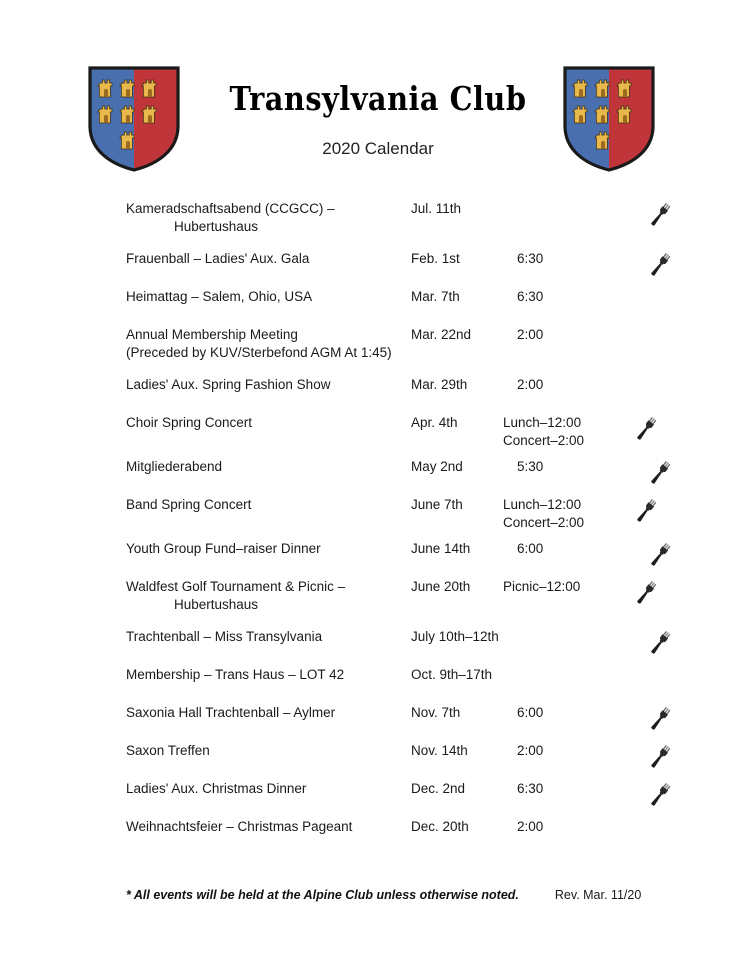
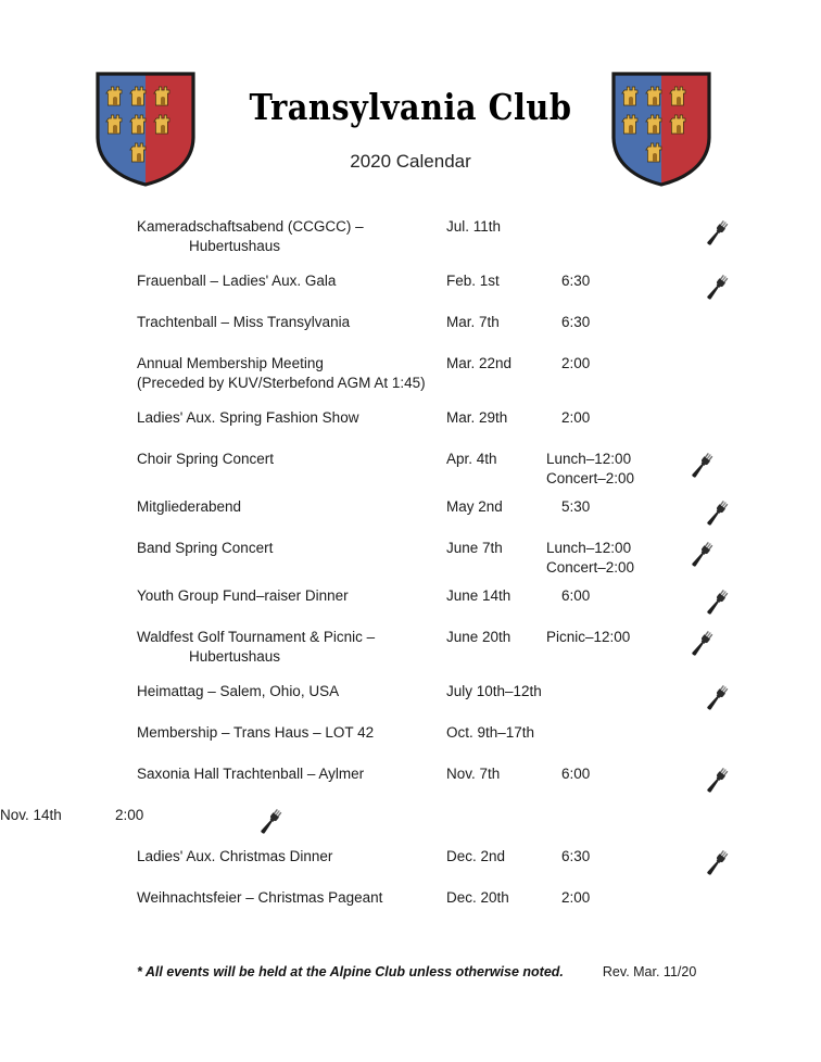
  Transylvania Club
  2020 Calendar
  Kameradschaftsabend (CCGCC) –
  Hubertushaus
  Jul. 11th
  Frauenball – Ladies' Aux. Gala
  Feb. 1st
  6:30
- Heimattag – Salem, Ohio, USA
+ Trachtenball – Miss Transylvania
  Mar. 7th
  6:30
  Annual Membership Meeting
  (Preceded by KUV/Sterbefond AGM At 1:45)
  Mar. 22nd
  2:00
  Ladies' Aux. Spring Fashion Show
  Mar. 29th
  2:00
  Choir Spring Concert
  Apr. 4th
  Lunch–12:00
  Concert–2:00
  Mitgliederabend
  May 2nd
  5:30
  Band Spring Concert
  June 7th
  Lunch–12:00
  Concert–2:00
  Youth Group Fund–raiser Dinner
  June 14th
  6:00
  Waldfest Golf Tournament & Picnic –
  Hubertushaus
  June 20th
  Picnic–12:00
- Trachtenball – Miss Transylvania
+ Heimattag – Salem, Ohio, USA
  July 10th–12th
  Membership – Trans Haus – LOT 42
  Oct. 9th–17th
  Saxonia Hall Trachtenball – Aylmer
  Nov. 7th
  6:00
- Saxon Treffen
  Nov. 14th
  2:00
  Ladies' Aux. Christmas Dinner
  Dec. 2nd
  6:30
  Weihnachtsfeier – Christmas Pageant
  Dec. 20th
  2:00
  * All events will be held at the Alpine Club unless otherwise noted.
  Rev. Mar. 11/20
